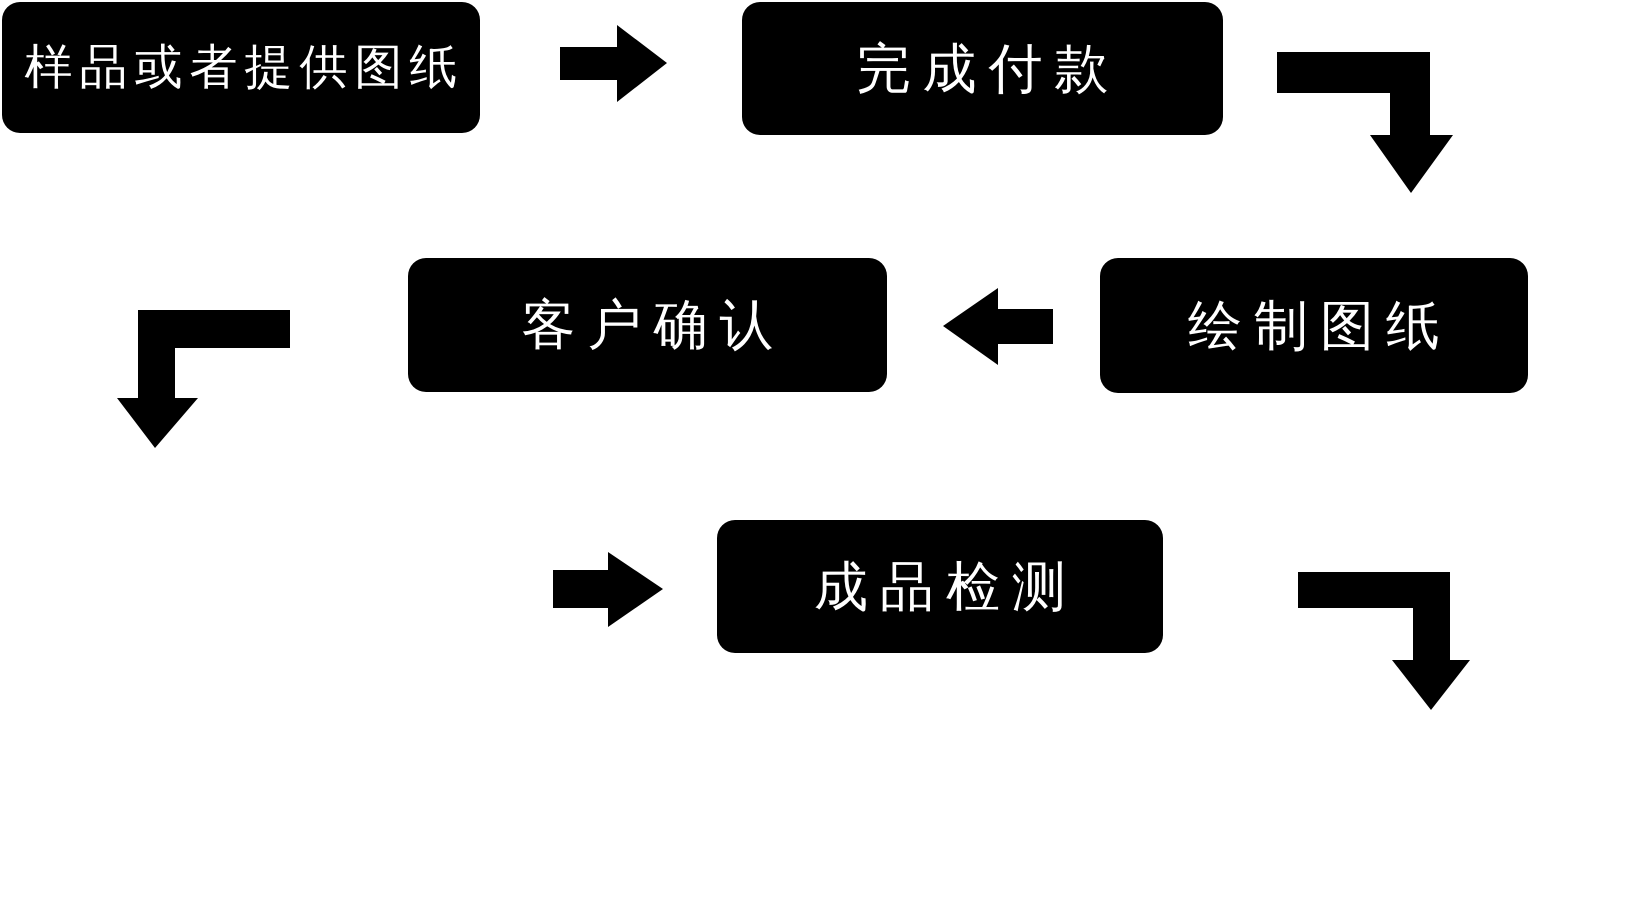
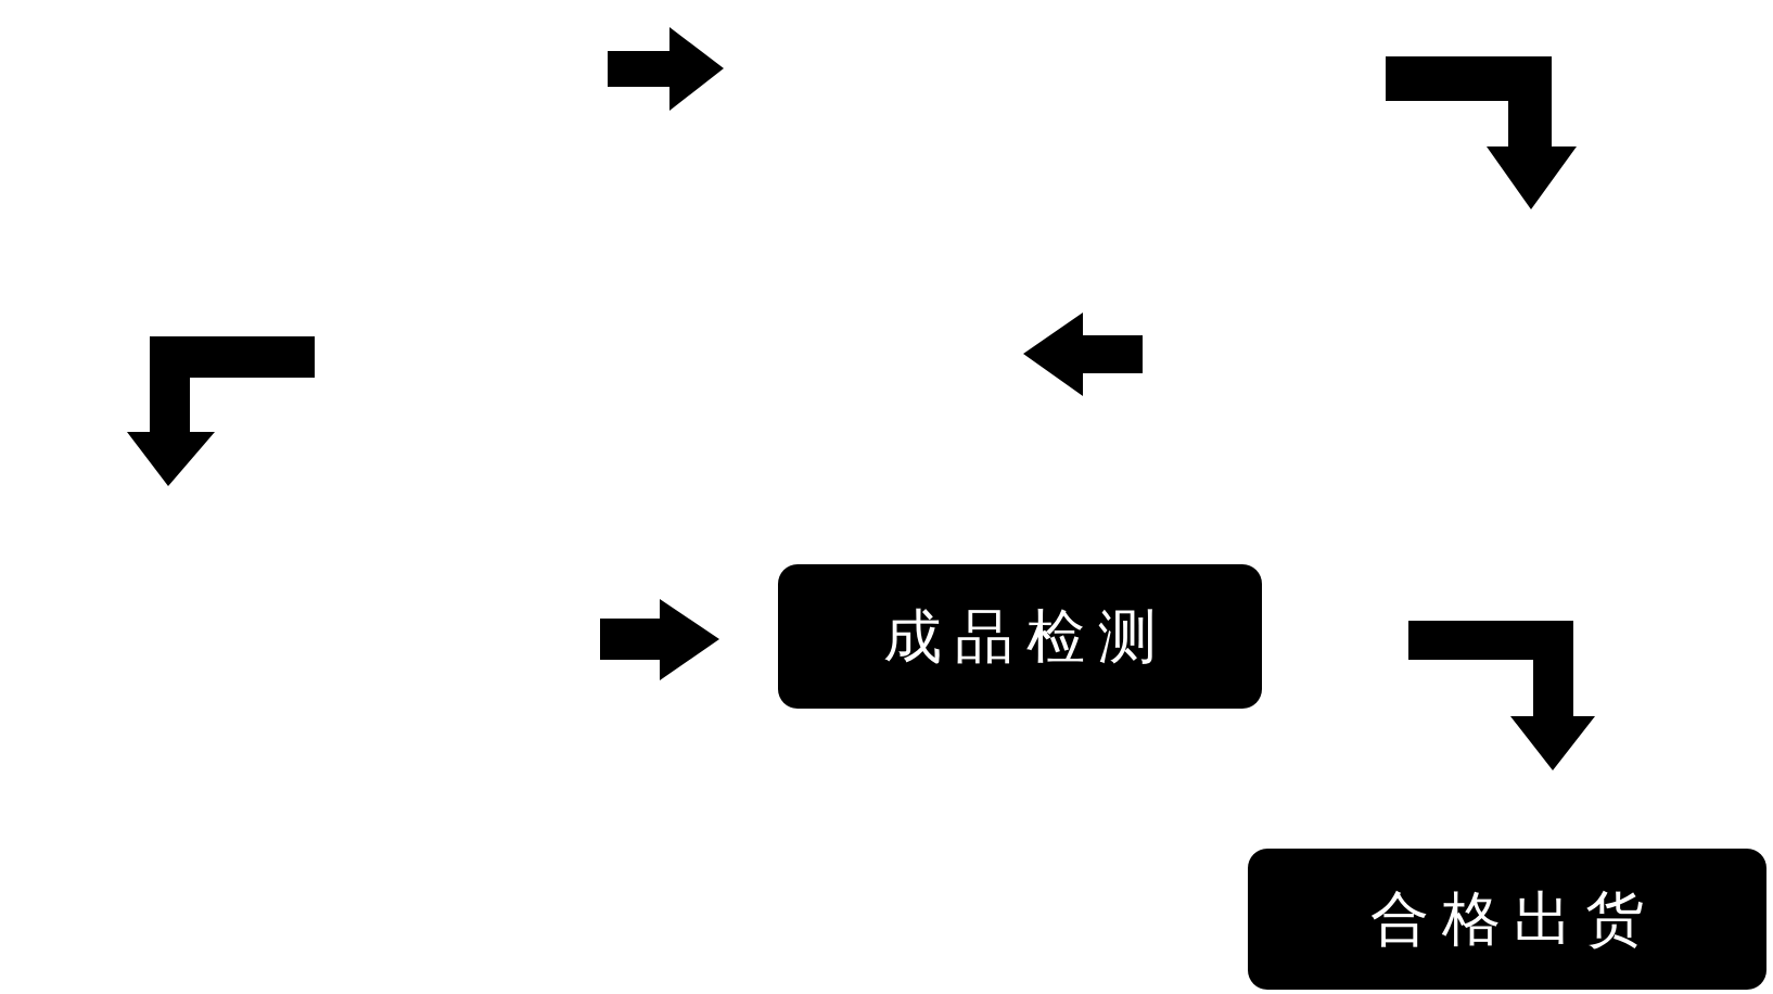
- 样品或者提供图纸
- 完成付款
- 绘制图纸
- 客户确认
  成品检测
+ 合格出货
